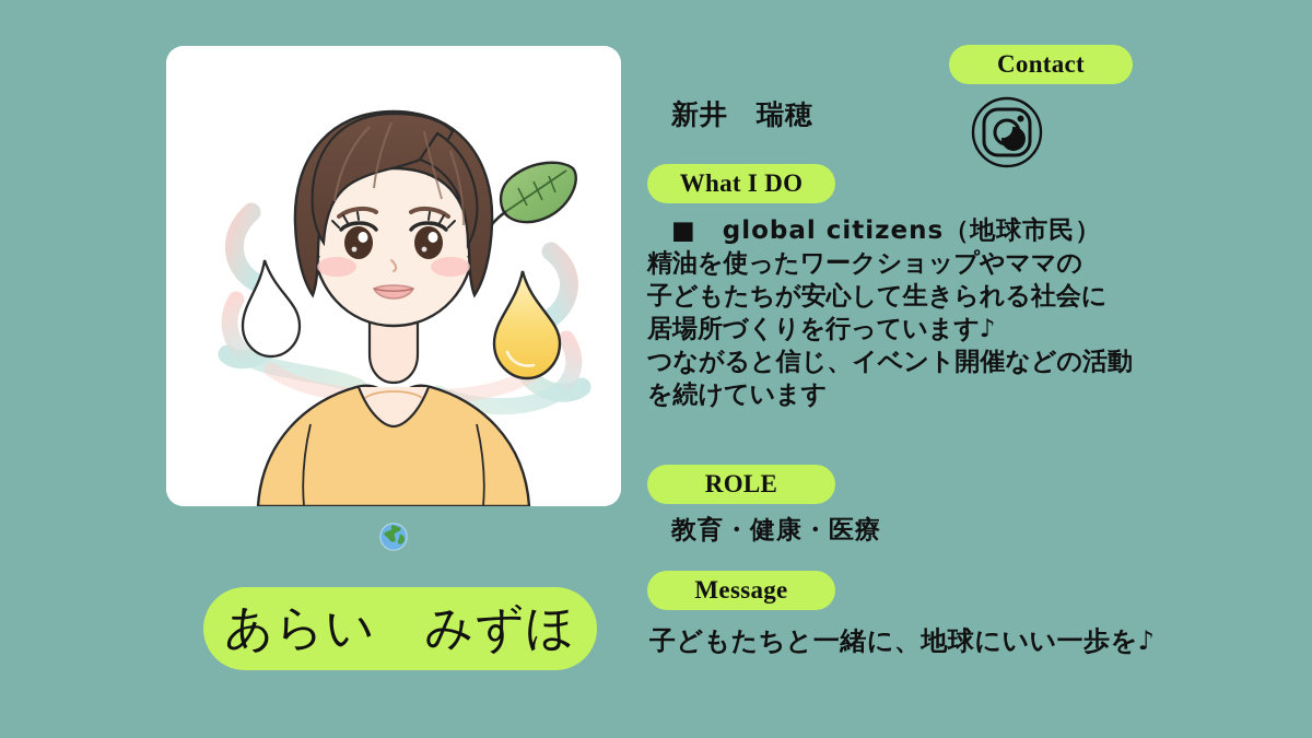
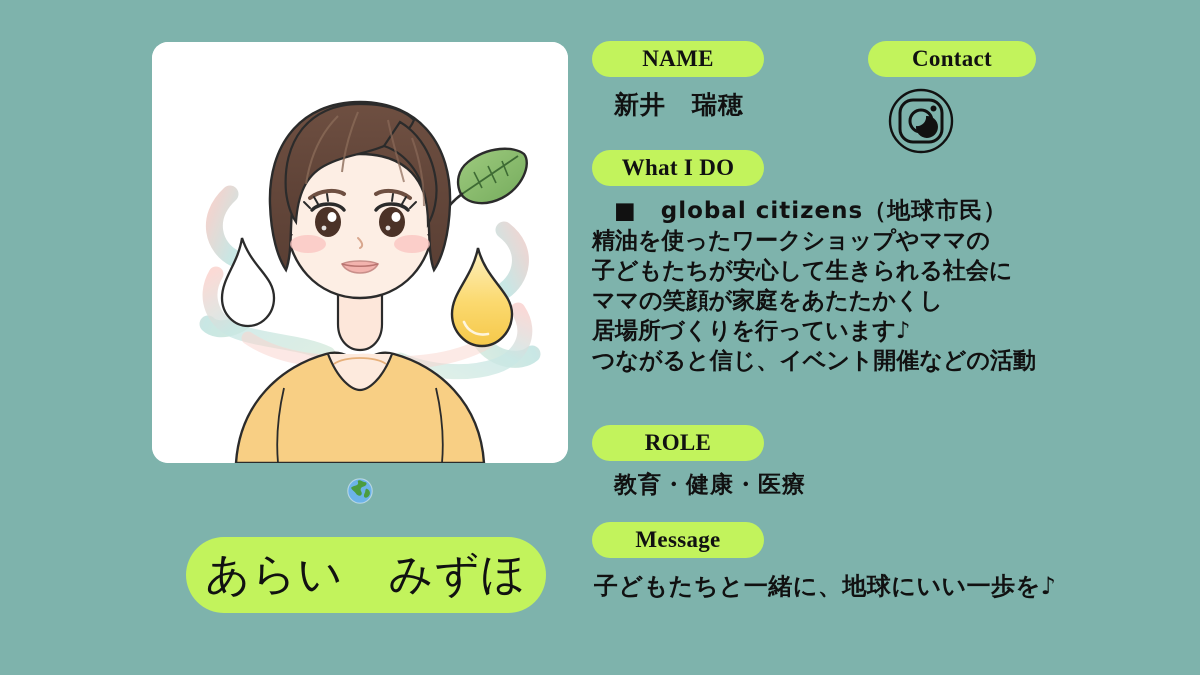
  あらい みずほ
+ NAME
  新井 瑞穂
  Contact
  What I DO
  ■ global citizens（地球市民）
  精油を使ったワークショップやママの
  子どもたちが安心して生きられる社会に
+ ママの笑顔が家庭をあたたかくし
  居場所づくりを行っています♪
  つながると信じ、イベント開催などの活動
- を続けています
  ROLE
  教育・健康・医療
  Message
  子どもたちと一緒に、地球にいい一歩を♪
